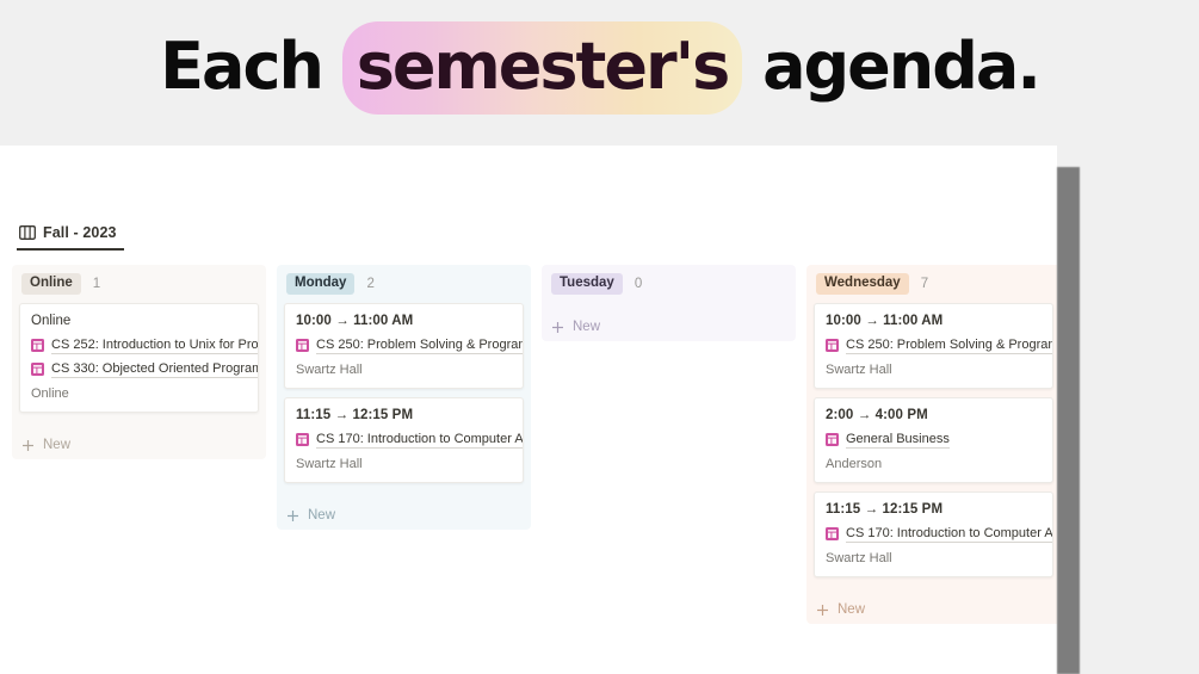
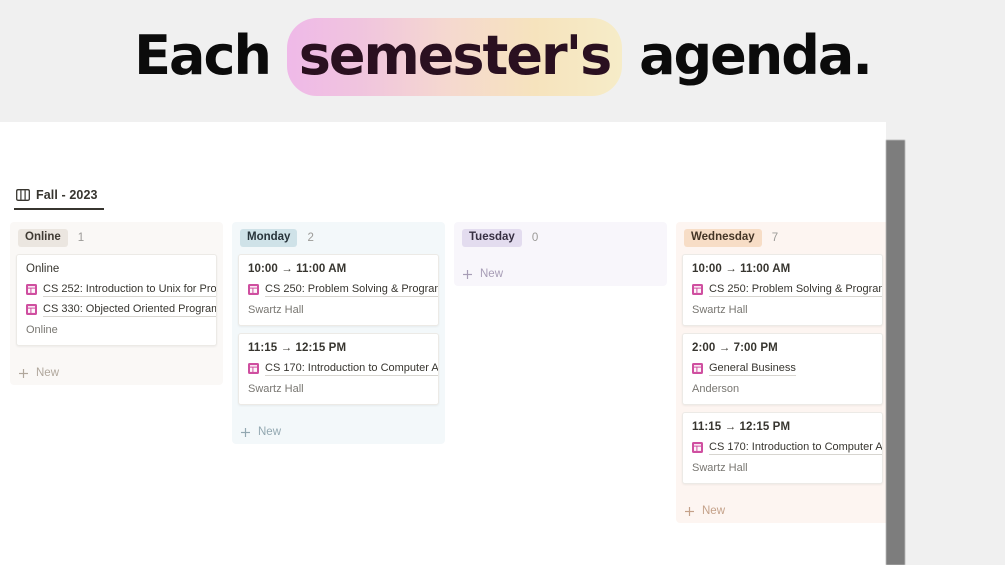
  Each semester's agenda.
  Fall - 2023
  Online
  1
  Online
  CS 252: Introduction to Unix for Pro
  CS 330: Objected Oriented Program
  Online
  New
  Monday
  2
  10:00 → 11:00 AM
  CS 250: Problem Solving & Progra
  Swartz Hall
  11:15 → 12:15 PM
  CS 170: Introduction to Computer A
  Swartz Hall
  New
  Tuesday
  0
  New
  Wednesday
  7
  10:00 → 11:00 AM
  CS 250: Problem Solving & Progra
  Swartz Hall
- 2:00 → 4:00 PM
+ 2:00 → 7:00 PM
  General Business
  Anderson
  11:15 → 12:15 PM
  CS 170: Introduction to Computer A
  Swartz Hall
  New
